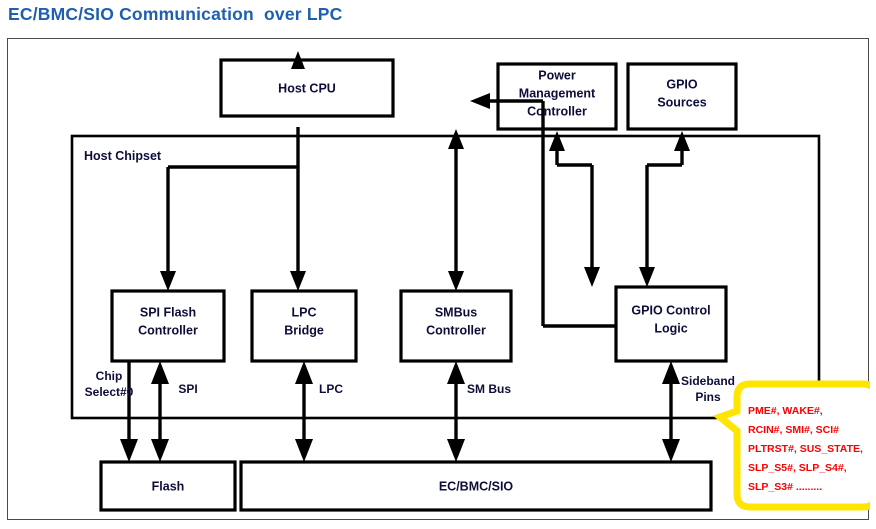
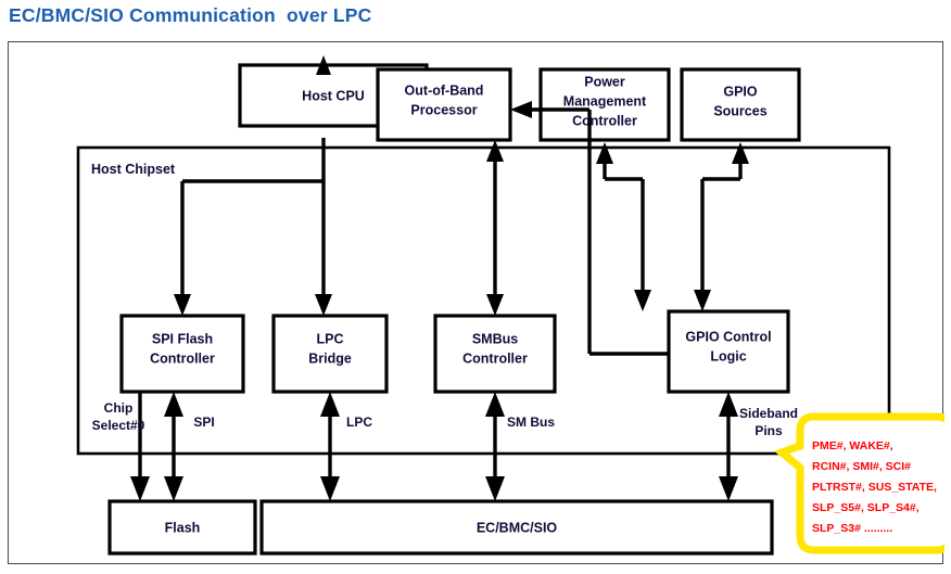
  EC/BMC/SIO Communication over LPC
  Host CPU
  Host Chipset
+ Out-of-Band
+ Processor
  Power
  Management
  Controller
  GPIO
  Sources
  SPI Flash
  Controller
  LPC
  Bridge
  SMBus
  Controller
  GPIO Control
  Logic
  Chip
  Select#0
  SPI
  LPC
  SM Bus
  Sideband
  Pins
  Flash
  EC/BMC/SIO
  PME#, WAKE#,
  RCIN#, SMI#, SCI#
  PLTRST#, SUS_STATE,
  SLP_S5#, SLP_S4#,
  SLP_S3# .........
